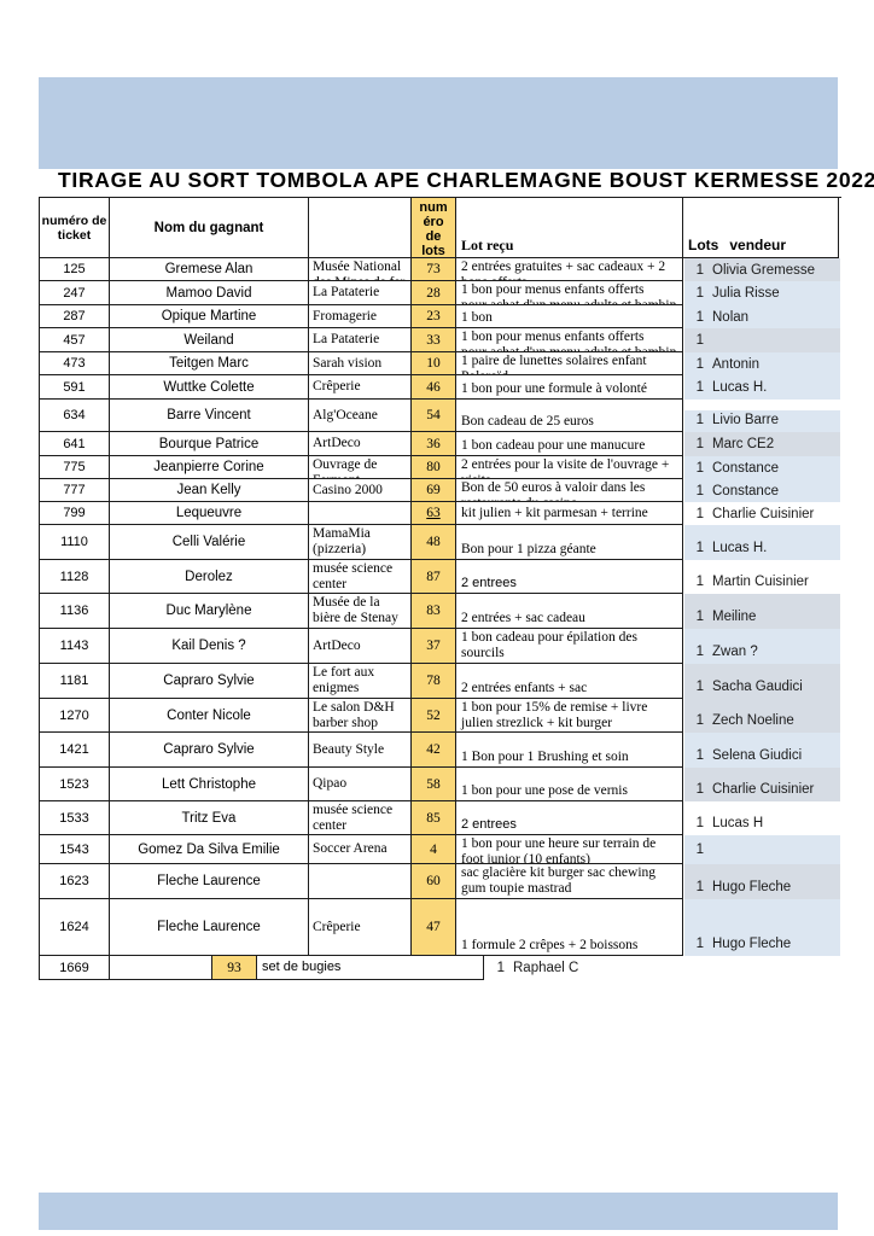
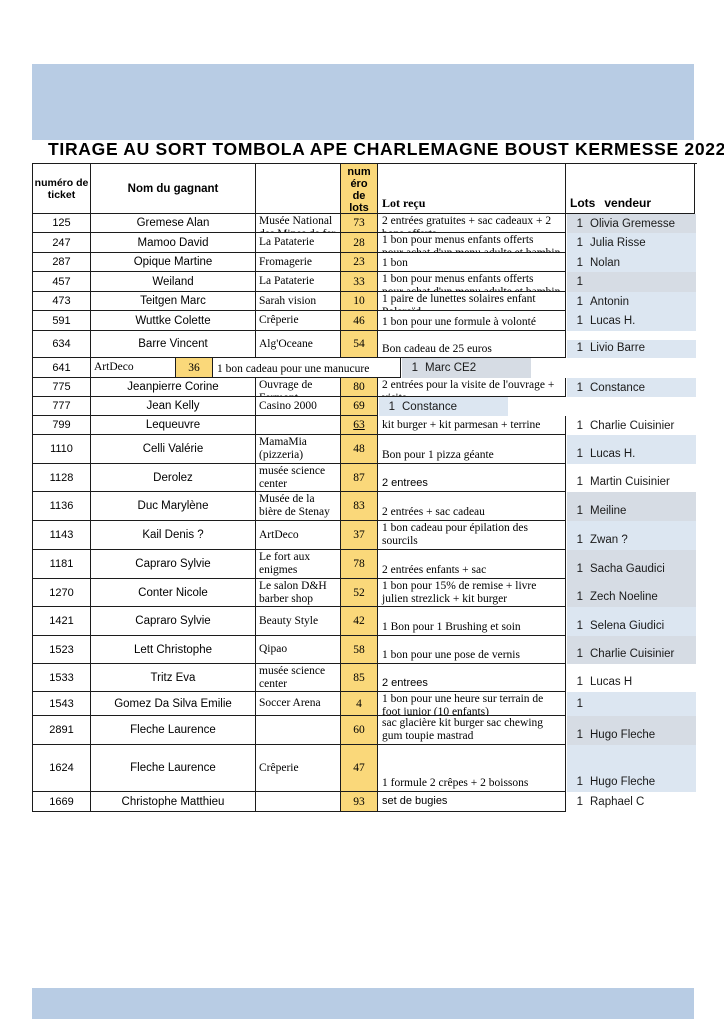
  TIRAGE AU SORT TOMBOLA APE CHARLEMAGNE BOUST KERMESSE 2022
  numéro de ticket
  Nom du gagnant
  num
  éro
  de
  lots
  Lot reçu
  Lots
  vendeur
  125
  Gremese Alan
  Musée National
  73
  2 entrées gratuites + sac cadeaux + 2
  1
  Olivia Gremesse
  247
  Mamoo David
  La Pataterie
  28
  1 bon pour menus enfants offerts
  1
  Julia Risse
  287
  Opique Martine
  Fromagerie
  23
  1 bon
  1
  Nolan
  457
  Weiland
  La Pataterie
  33
  1 bon pour menus enfants offerts
  1
  473
  Teitgen Marc
  Sarah vision
  10
  1 paire de lunettes solaires enfant
  1
  Antonin
  591
  Wuttke Colette
  Crêperie
  46
  1 bon pour une formule à volonté
  1
  Lucas H.
  634
  Barre Vincent
  Alg'Oceane
  54
  Bon cadeau de 25 euros
  1
  Livio Barre
  641
- Bourque Patrice
  ArtDeco
  36
  1 bon cadeau pour une manucure
  1
  Marc CE2
  775
  Jeanpierre Corine
  Ouvrage de
  80
  2 entrées pour la visite de l'ouvrage +
  1
  Constance
  777
  Jean Kelly
  Casino 2000
  69
- Bon de 50 euros à valoir dans les
  1
  Constance
  799
  Lequeuvre
  63
- kit julien + kit parmesan + terrine
+ kit burger + kit parmesan + terrine
  1
  Charlie Cuisinier
  1110
  Celli Valérie
  MamaMia
  (pizzeria)
  48
  Bon pour 1 pizza géante
  1
  Lucas H.
  1128
  Derolez
  musée science
  center
  87
  2 entrees
  1
  Martin Cuisinier
  1136
  Duc Marylène
  Musée de la
  bière de Stenay
  83
  2 entrées + sac cadeau
  1
  Meiline
  1143
  Kail Denis ?
  ArtDeco
  37
  1 bon cadeau pour épilation des
  sourcils
  1
  Zwan ?
  1181
  Capraro Sylvie
  Le fort aux
  enigmes
  78
  2 entrées enfants + sac
  1
  Sacha Gaudici
  1270
  Conter Nicole
  Le salon D&H
  barber shop
  52
  1 bon pour 15% de remise + livre
  julien strezlick + kit burger
  1
  Zech Noeline
  1421
  Capraro Sylvie
  Beauty Style
  42
  1 Bon pour 1 Brushing et soin
  1
  Selena Giudici
  1523
  Lett Christophe
  Qipao
  58
  1 bon pour une pose de vernis
  1
  Charlie Cuisinier
  1533
  Tritz Eva
  musée science
  center
  85
  2 entrees
  1
  Lucas H
  1543
  Gomez Da Silva Emilie
  Soccer Arena
  4
  1 bon pour une heure sur terrain de
  foot junior (10 enfants)
  1
- 1623
+ 2891
  Fleche Laurence
  60
  sac glacière kit burger sac chewing
  gum toupie mastrad
  1
  Hugo Fleche
  1624
  Fleche Laurence
  Crêperie
  47
  1 formule 2 crêpes + 2 boissons
  1
  Hugo Fleche
  1669
+ Christophe Matthieu
  93
  set de bugies
  1
  Raphael C
